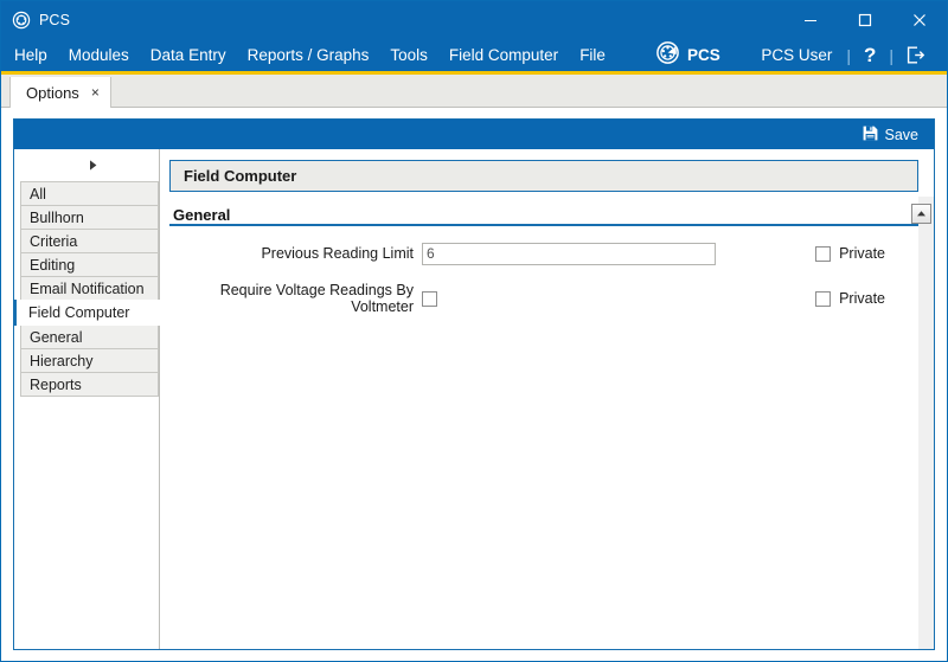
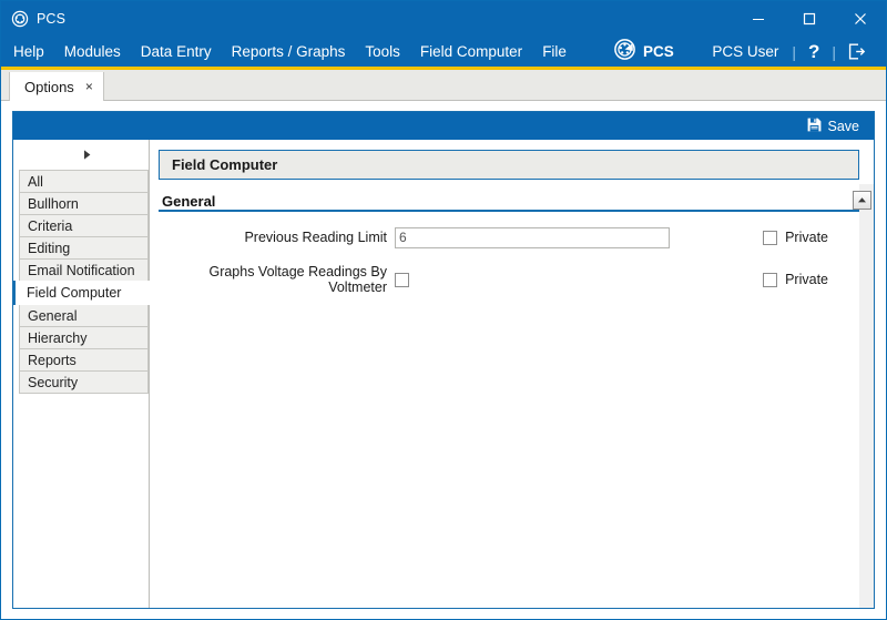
  PCS
  Help
  Modules
  Data Entry
  Reports / Graphs
  Tools
  Field Computer
  File
  PCS
  PCS User
  |
  ?
  |
  Options
  ×
  Save
  All
  Bullhorn
  Criteria
  Editing
  Email Notification
  Field Computer
  General
  Hierarchy
  Reports
+ Security
  Field Computer
  General
  Previous Reading Limit
  6
  Private
- Require Voltage Readings By Voltmeter
+ Graphs Voltage Readings By Voltmeter
  Private
